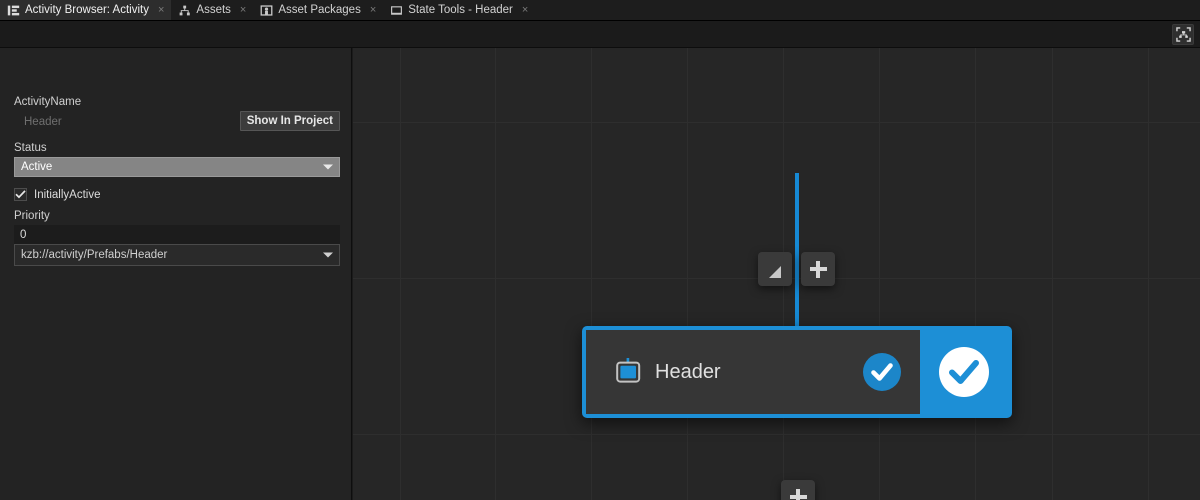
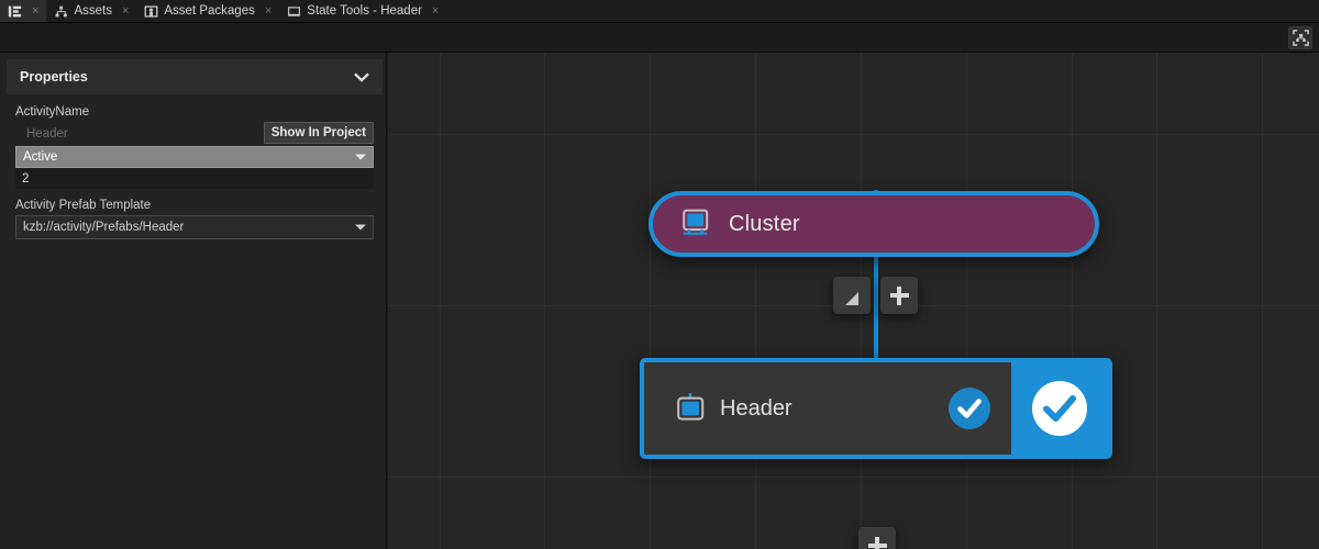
- Activity Browser: Activity
  ×
  Assets
  ×
  Asset Packages
  ×
  State Tools - Header
  ×
+ Properties
  ActivityName
  Header
  Show In Project
- Status
  Active
- InitiallyActive
- Priority
- 0
+ 2
+ Activity Prefab Template
  kzb://activity/Prefabs/Header
+ Cluster
  Header
